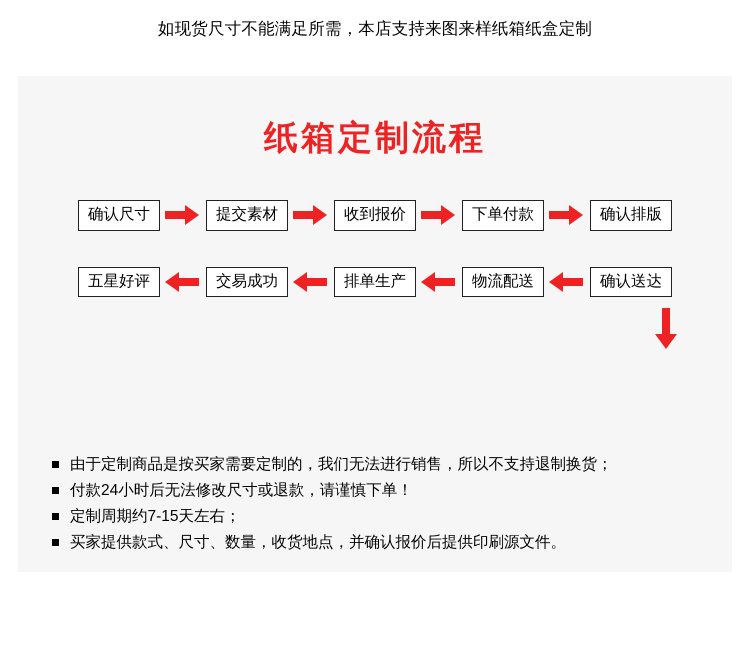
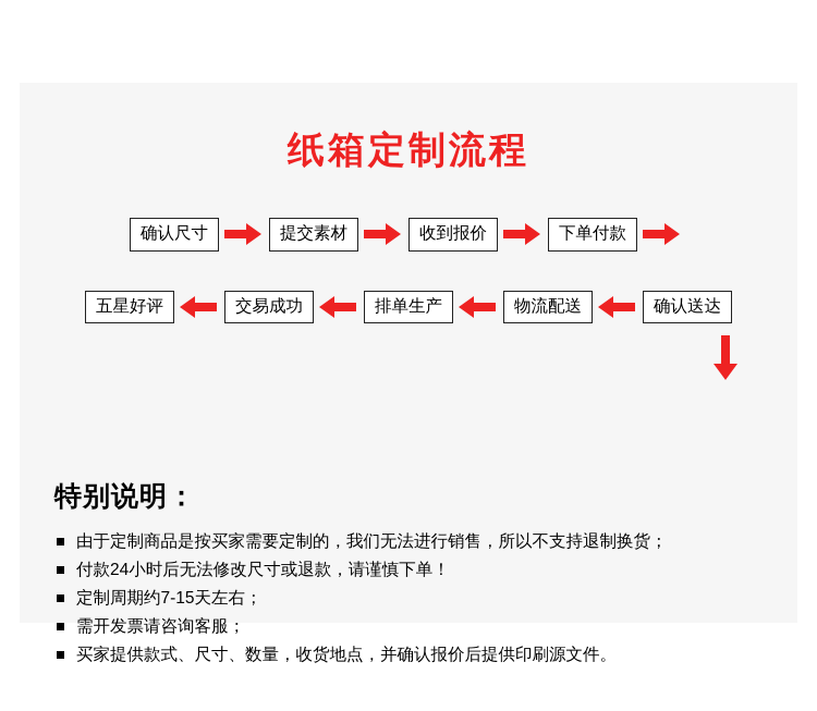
- 如现货尺寸不能满足所需，本店支持来图来样纸箱纸盒定制
  纸箱定制流程
  确认尺寸
  提交素材
  收到报价
  下单付款
- 确认排版
  五星好评
  交易成功
  排单生产
  物流配送
  确认送达
+ 特别说明：
  由于定制商品是按买家需要定制的，我们无法进行销售，所以不支持退制换货；
  付款24小时后无法修改尺寸或退款，请谨慎下单！
  定制周期约7-15天左右；
+ 需开发票请咨询客服；
  买家提供款式、尺寸、数量，收货地点，并确认报价后提供印刷源文件。
